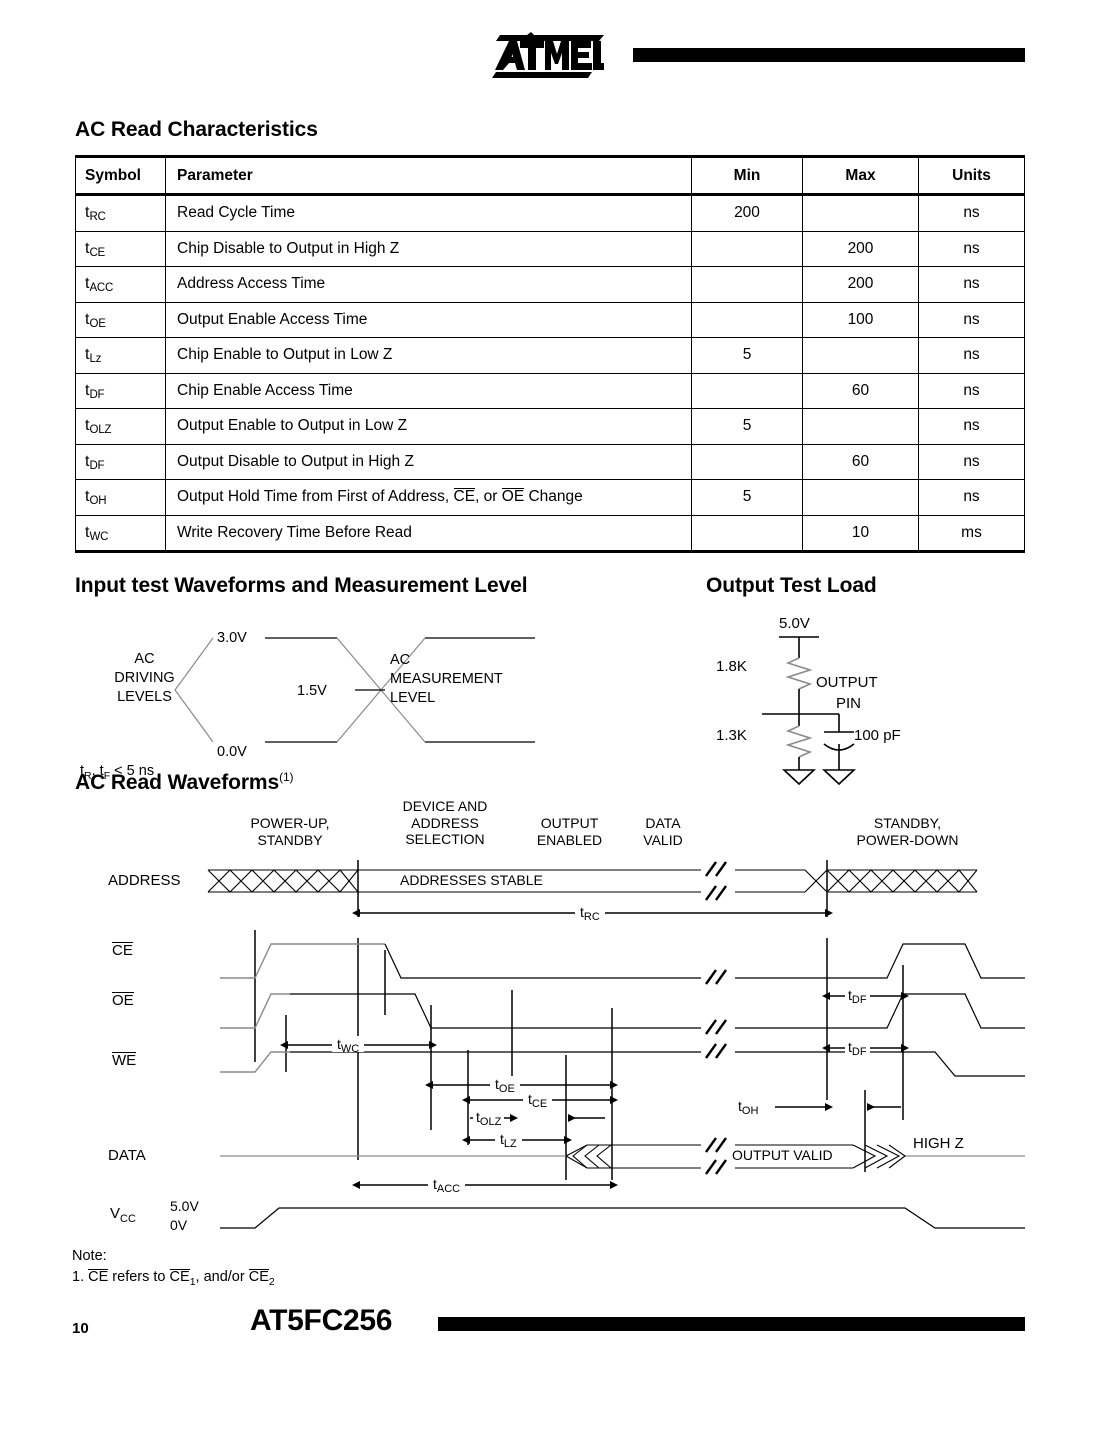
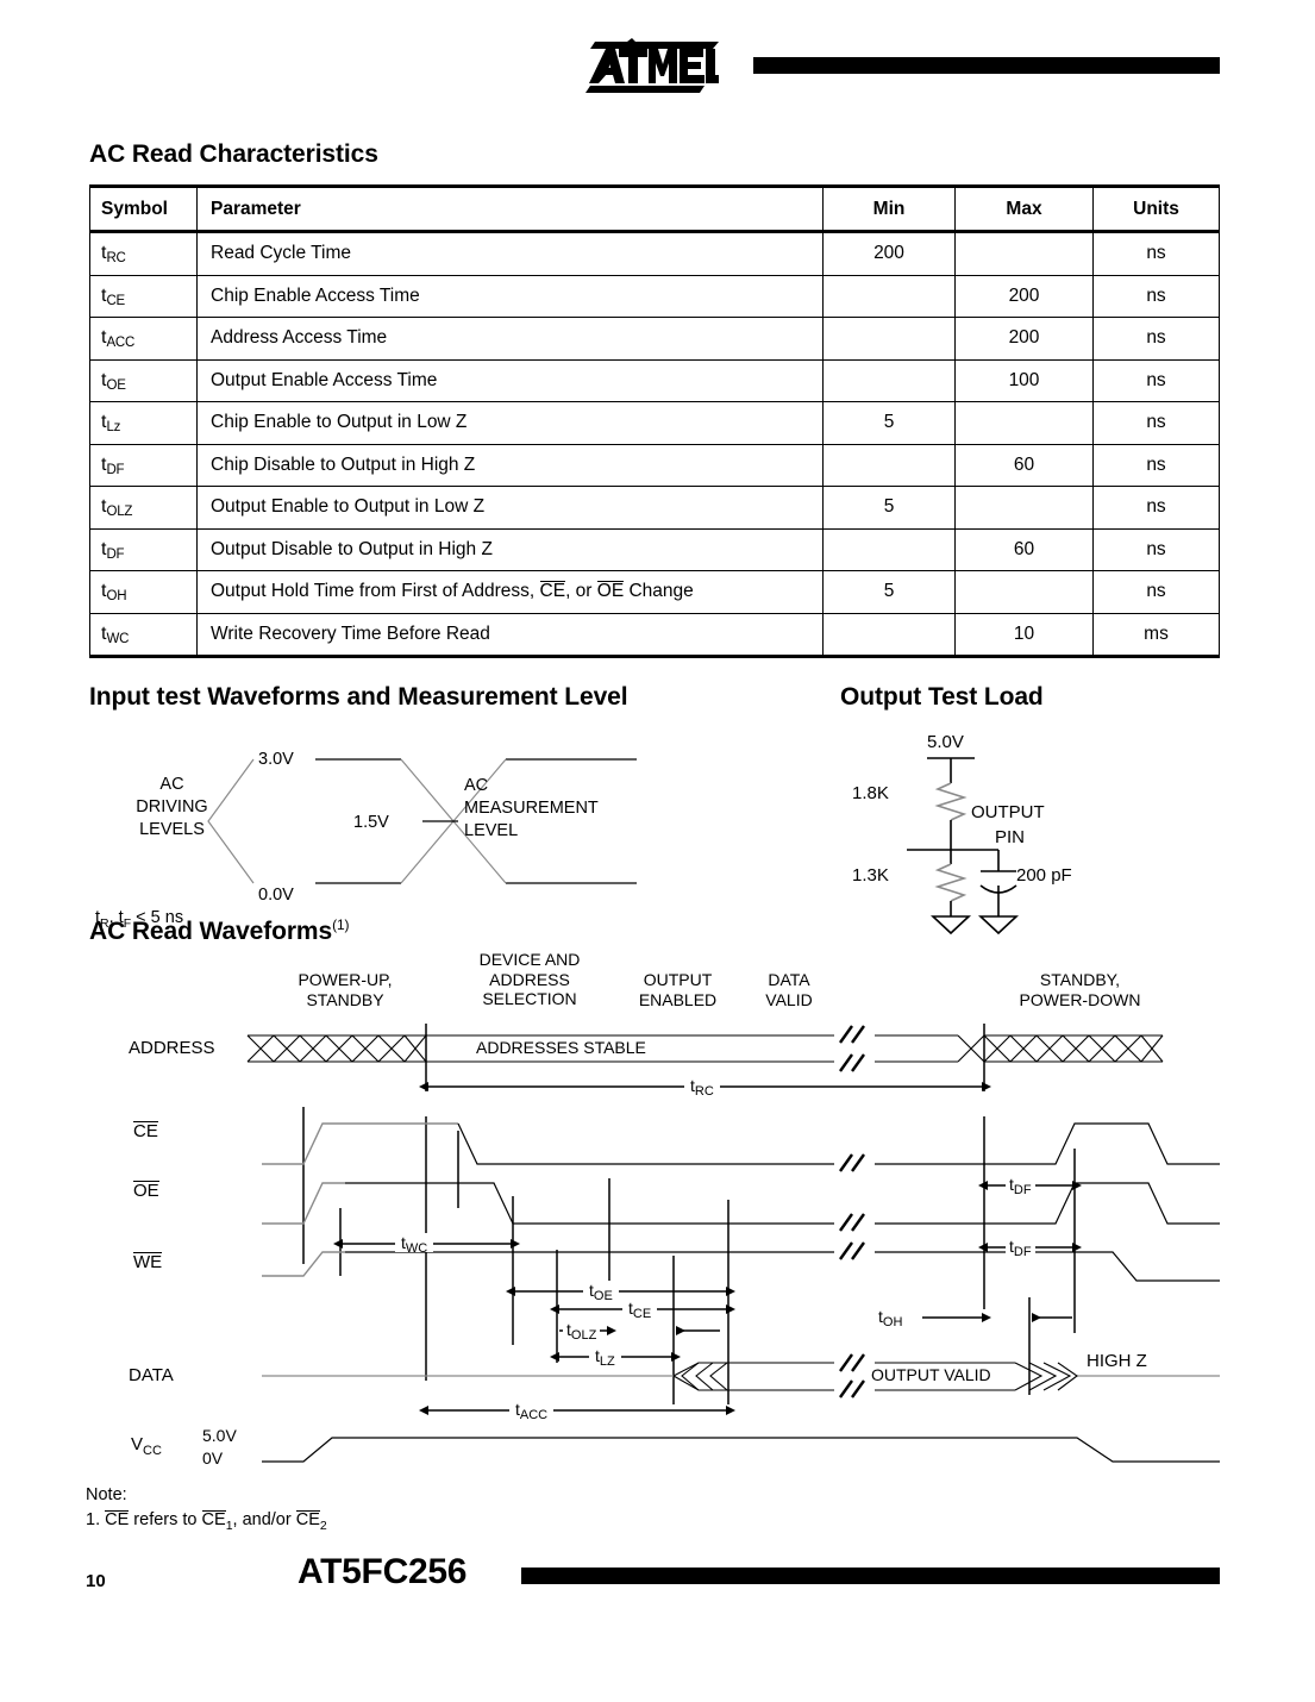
  AC Read Characteristics
  Symbol	Parameter	Min	Max	Units
  tRC	Read Cycle Time	200		ns
- tCE	Chip Disable to Output in High Z		200	ns
+ tCE	Chip Enable Access Time		200	ns
  tACC	Address Access Time		200	ns
  tOE	Output Enable Access Time		100	ns
  tLz	Chip Enable to Output in Low Z	5		ns
- tDF	Chip Enable Access Time		60	ns
+ tDF	Chip Disable to Output in High Z		60	ns
  tOLZ	Output Enable to Output in Low Z	5		ns
  tDF	Output Disable to Output in High Z		60	ns
  tOH	Output Hold Time from First of Address, CE, or OE Change	5		ns
  tWC	Write Recovery Time Before Read		10	ms
  Input test Waveforms and Measurement Level
  AC
  DRIVING
  LEVELS
  3.0V
  0.0V
  1.5V
  AC
  MEASUREMENT
  LEVEL
  tR, tF < 5 ns
  Output Test Load
  5.0V
  1.8K
  1.3K
  OUTPUT
  PIN
- 100 pF
+ 200 pF
  AC Read Waveforms(1)
  POWER-UP,
  STANDBY
  DEVICE AND
  ADDRESS
  SELECTION
  OUTPUT
  ENABLED
  DATA
  VALID
  STANDBY,
  POWER-DOWN
  ADDRESS
  CE
  OE
  WE
  DATA
  VCC
  5.0V
  0V
  ADDRESSES STABLE
  OUTPUT VALID
  HIGH Z
  tRC
  tDF
  tDF
  tWC
  tOE
  tCE
  tOLZ
  tLZ
  tOH
  tACC
  Note:
  1. CE refers to CE1, and/or CE2
  10
  AT5FC256
